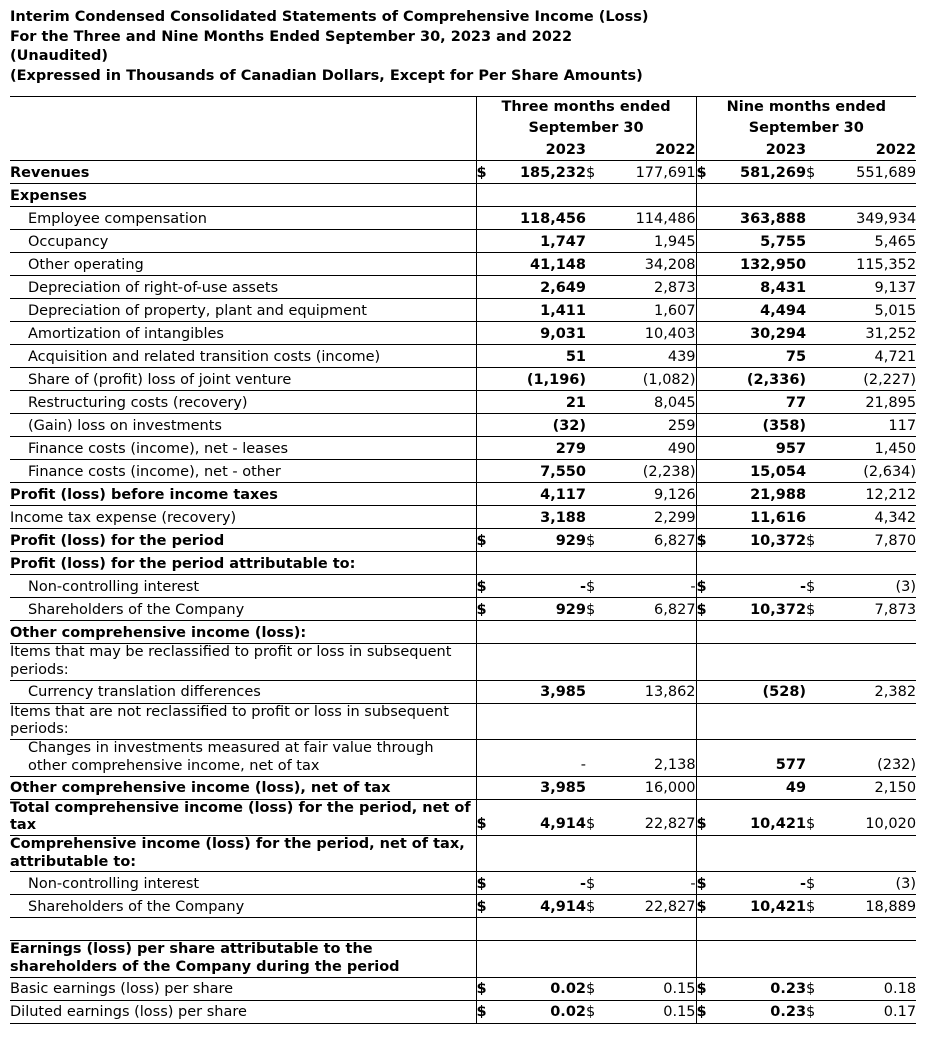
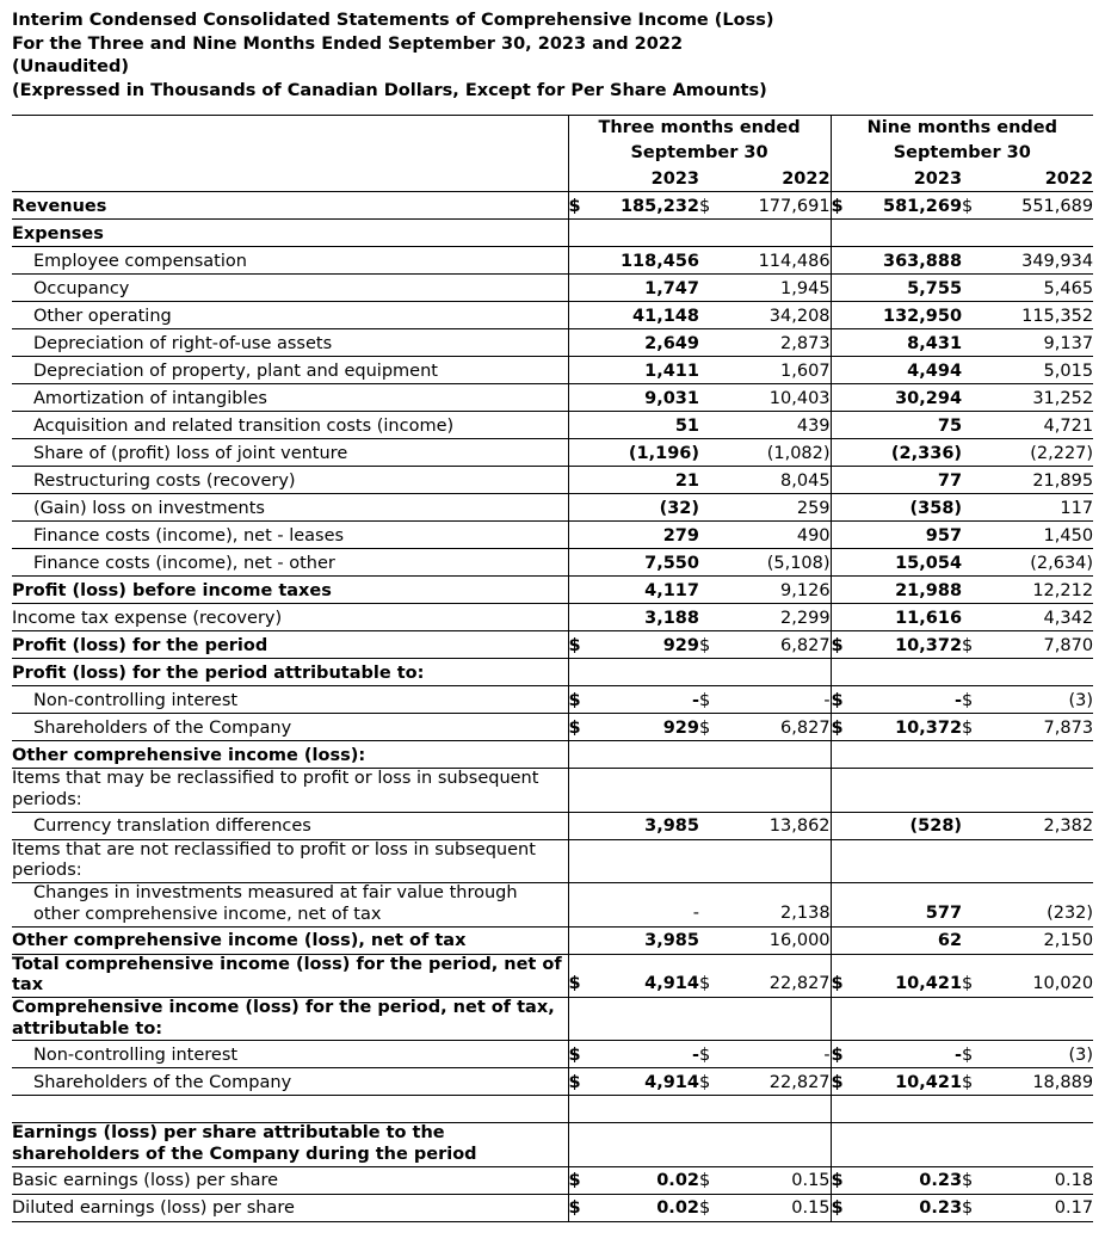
  Interim Condensed Consolidated Statements of Comprehensive Income (Loss)
  For the Three and Nine Months Ended September 30, 2023 and 2022
  (Unaudited)
  (Expressed in Thousands of Canadian Dollars, Except for Per Share Amounts)
  	Three months ended September 30	Nine months ended September 30
  		2023		2022		2023		2022
  Revenues	$	185,232	$	177,691	$	581,269	$	551,689
  Expenses
  Employee compensation		118,456		114,486		363,888		349,934
  Occupancy		1,747		1,945		5,755		5,465
  Other operating		41,148		34,208		132,950		115,352
  Depreciation of right-of-use assets		2,649		2,873		8,431		9,137
  Depreciation of property, plant and equipment		1,411		1,607		4,494		5,015
  Amortization of intangibles		9,031		10,403		30,294		31,252
  Acquisition and related transition costs (income)		51		439		75		4,721
  Share of (profit) loss of joint venture		(1,196)		(1,082)		(2,336)		(2,227)
  Restructuring costs (recovery)		21		8,045		77		21,895
  (Gain) loss on investments		(32)		259		(358)		117
  Finance costs (income), net - leases		279		490		957		1,450
- Finance costs (income), net - other		7,550		(2,238)		15,054		(2,634)
+ Finance costs (income), net - other		7,550		(5,108)		15,054		(2,634)
  Profit (loss) before income taxes		4,117		9,126		21,988		12,212
  Income tax expense (recovery)		3,188		2,299		11,616		4,342
  Profit (loss) for the period	$	929	$	6,827	$	10,372	$	7,870
  Profit (loss) for the period attributable to:
  Non-controlling interest	$	-	$	-	$	-	$	(3)
  Shareholders of the Company	$	929	$	6,827	$	10,372	$	7,873
  Other comprehensive income (loss):
  Items that may be reclassified to profit or loss in subsequent periods:
  Currency translation differences		3,985		13,862		(528)		2,382
  Items that are not reclassified to profit or loss in subsequent periods:
  Changes in investments measured at fair value through other comprehensive income, net of tax		-		2,138		577		(232)
- Other comprehensive income (loss), net of tax		3,985		16,000		49		2,150
+ Other comprehensive income (loss), net of tax		3,985		16,000		62		2,150
  Total comprehensive income (loss) for the period, net of tax	$	4,914	$	22,827	$	10,421	$	10,020
  Comprehensive income (loss) for the period, net of tax, attributable to:
  Non-controlling interest	$	-	$	-	$	-	$	(3)
  Shareholders of the Company	$	4,914	$	22,827	$	10,421	$	18,889
  Earnings (loss) per share attributable to the shareholders of the Company during the period
  Basic earnings (loss) per share	$	0.02	$	0.15	$	0.23	$	0.18
  Diluted earnings (loss) per share	$	0.02	$	0.15	$	0.23	$	0.17
